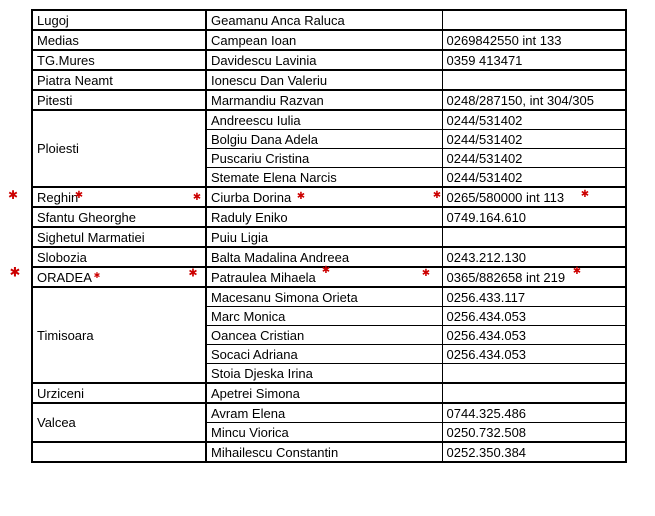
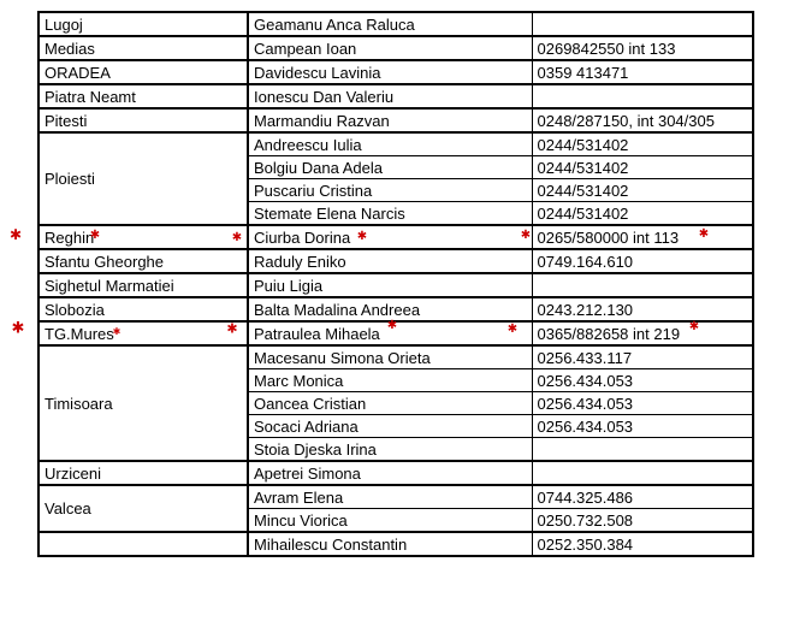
  Lugoj	Geamanu Anca Raluca
  Medias	Campean Ioan	0269842550 int 133
- TG.Mures	Davidescu Lavinia	0359 413471
+ ORADEA	Davidescu Lavinia	0359 413471
  Piatra Neamt	Ionescu Dan Valeriu
  Pitesti	Marmandiu Razvan	0248/287150, int 304/305
  Ploiesti	Andreescu Iulia	0244/531402
  Bolgiu Dana Adela	0244/531402
  Puscariu Cristina	0244/531402
  Stemate Elena Narcis	0244/531402
  Reghin	Ciurba Dorina	0265/580000 int 113
  Sfantu Gheorghe	Raduly Eniko	0749.164.610
  Sighetul Marmatiei	Puiu Ligia
  Slobozia	Balta Madalina Andreea	0243.212.130
- ORADEA	Patraulea Mihaela	0365/882658 int 219
+ TG.Mures	Patraulea Mihaela	0365/882658 int 219
  Timisoara	Macesanu Simona Orieta	0256.433.117
  Marc Monica	0256.434.053
  Oancea Cristian	0256.434.053
  Socaci Adriana	0256.434.053
  Stoia Djeska Irina
  Urziceni	Apetrei Simona
  Valcea	Avram Elena	0744.325.486
  Mincu Viorica	0250.732.508
  	Mihailescu Constantin	0252.350.384
  ✱
  ✱
  ✱
  ✱
  ✱
  ✱
  ✱
  ✱
  ✱
  ✱
  ✱
  ✱
